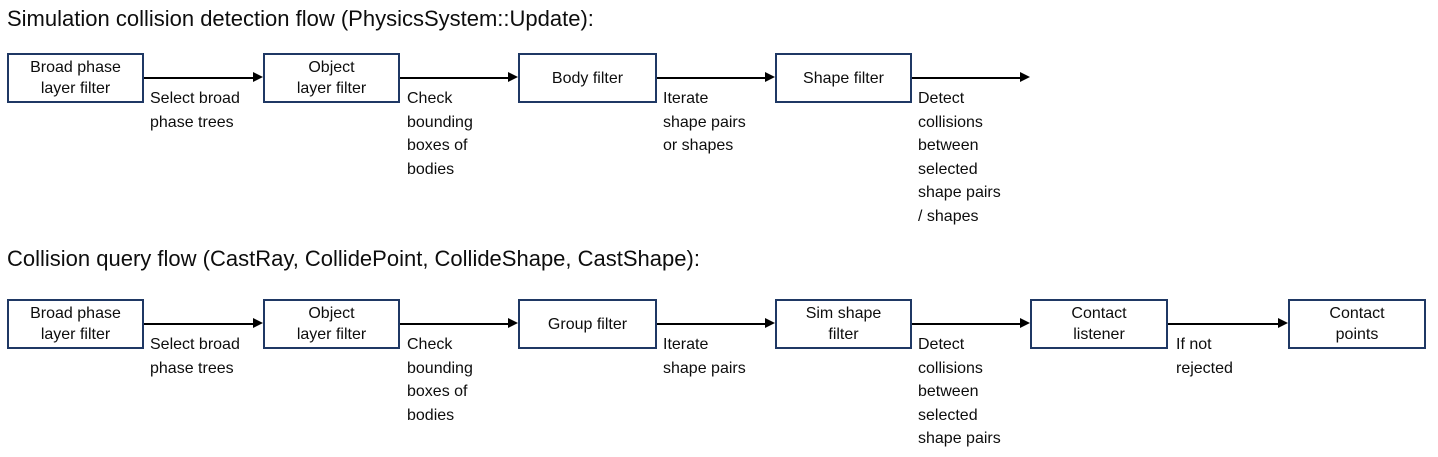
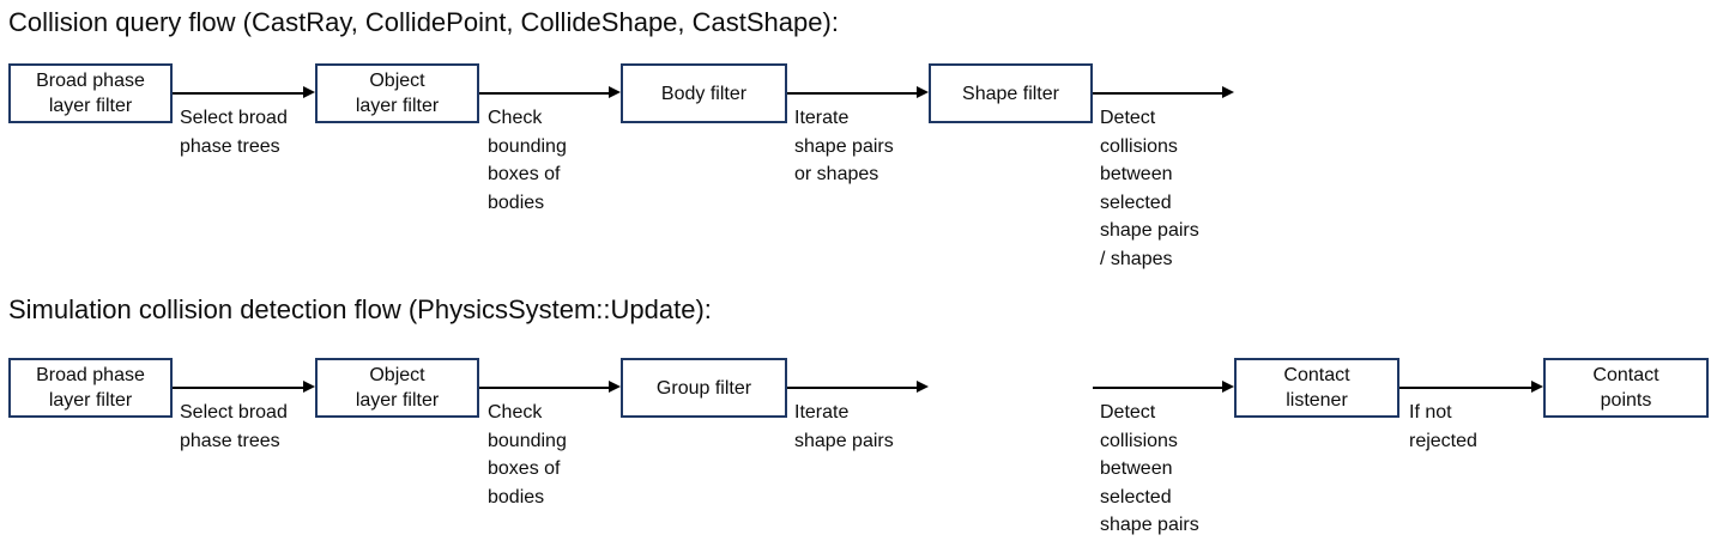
- Simulation collision detection flow (PhysicsSystem::Update):
+ Collision query flow (CastRay, CollidePoint, CollideShape, CastShape):
  Broad phase
  layer filter
  Object
  layer filter
  Body filter
  Shape filter
  Select broad
  phase trees
  Check
  bounding
  boxes of
  bodies
  Iterate
  shape pairs
  or shapes
  Detect
  collisions
  between
  selected
  shape pairs
  / shapes
- Collision query flow (CastRay, CollidePoint, CollideShape, CastShape):
+ Simulation collision detection flow (PhysicsSystem::Update):
  Broad phase
  layer filter
  Object
  layer filter
  Group filter
- Sim shape
- filter
  Contact
  listener
  Contact
  points
  Select broad
  phase trees
  Check
  bounding
  boxes of
  bodies
  Iterate
  shape pairs
  Detect
  collisions
  between
  selected
  shape pairs
  If not
  rejected
